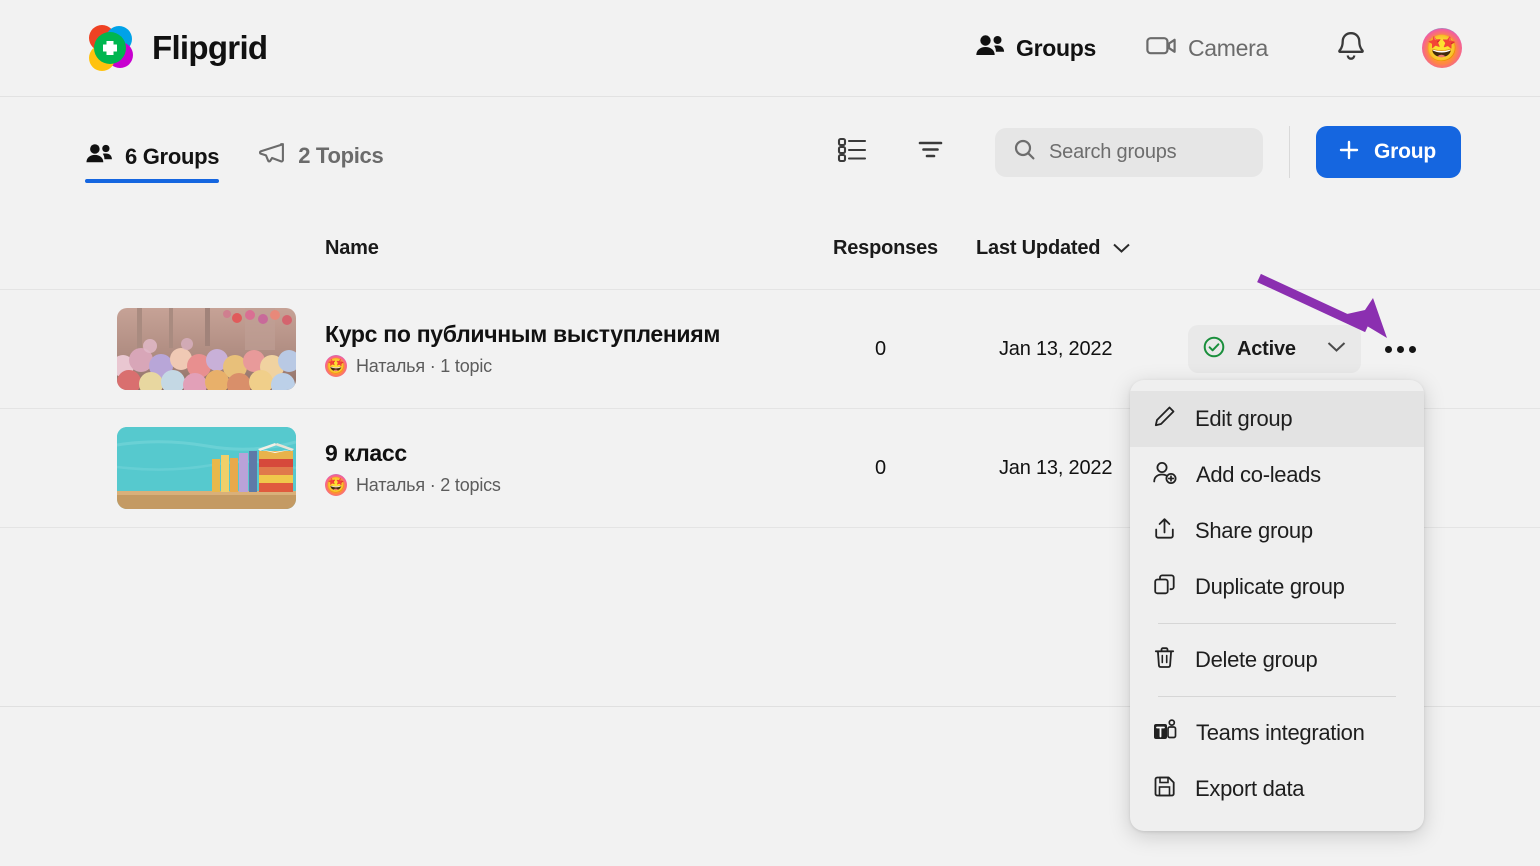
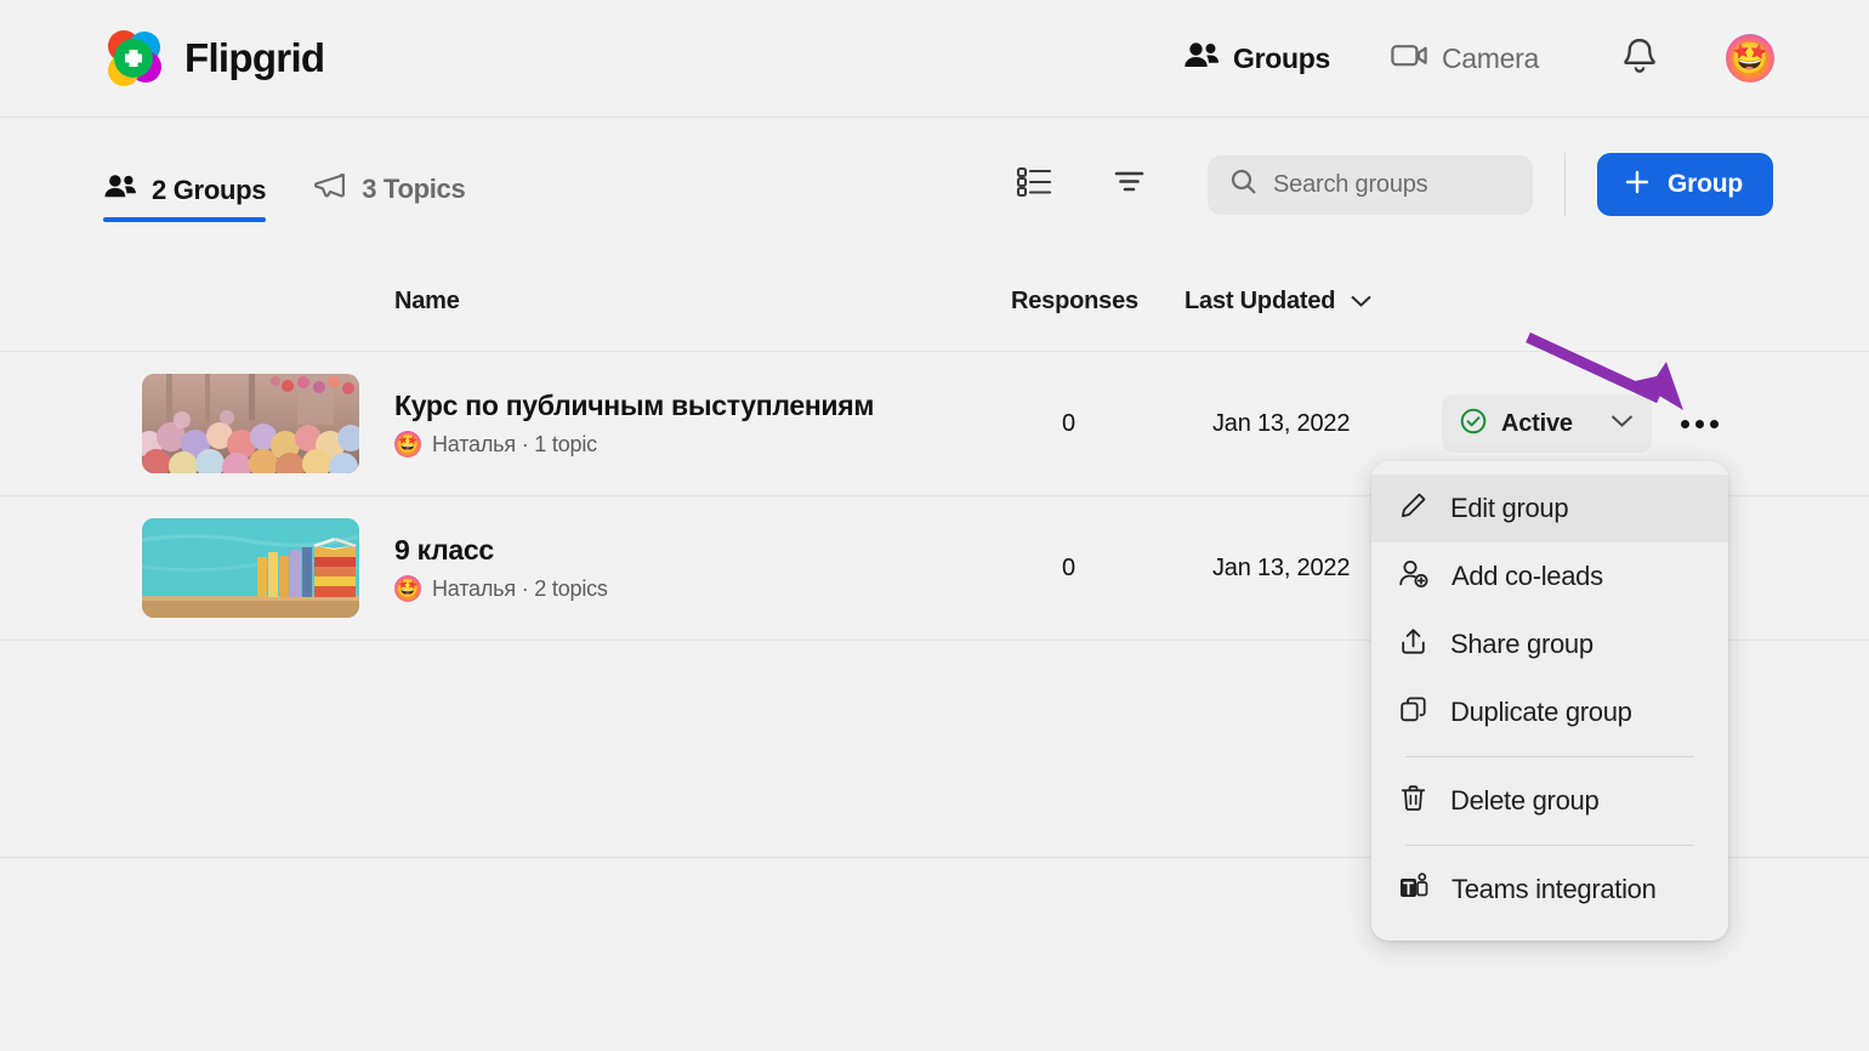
  Flipgrid
  Groups
  Camera
  🤩
- 6 Groups
+ 2 Groups
- 2 Topics
+ 3 Topics
  Search groups
  Group
  Name
  Responses
  Last Updated
  Курс по публичным выступлениям
  🤩
  Наталья · 1 topic
  0
  Jan 13, 2022
  Active
  9 класс
  🤩
  Наталья · 2 topics
  0
  Jan 13, 2022
  Edit group
  Add co-leads
  Share group
  Duplicate group
  Delete group
  Teams integration
- Export data
